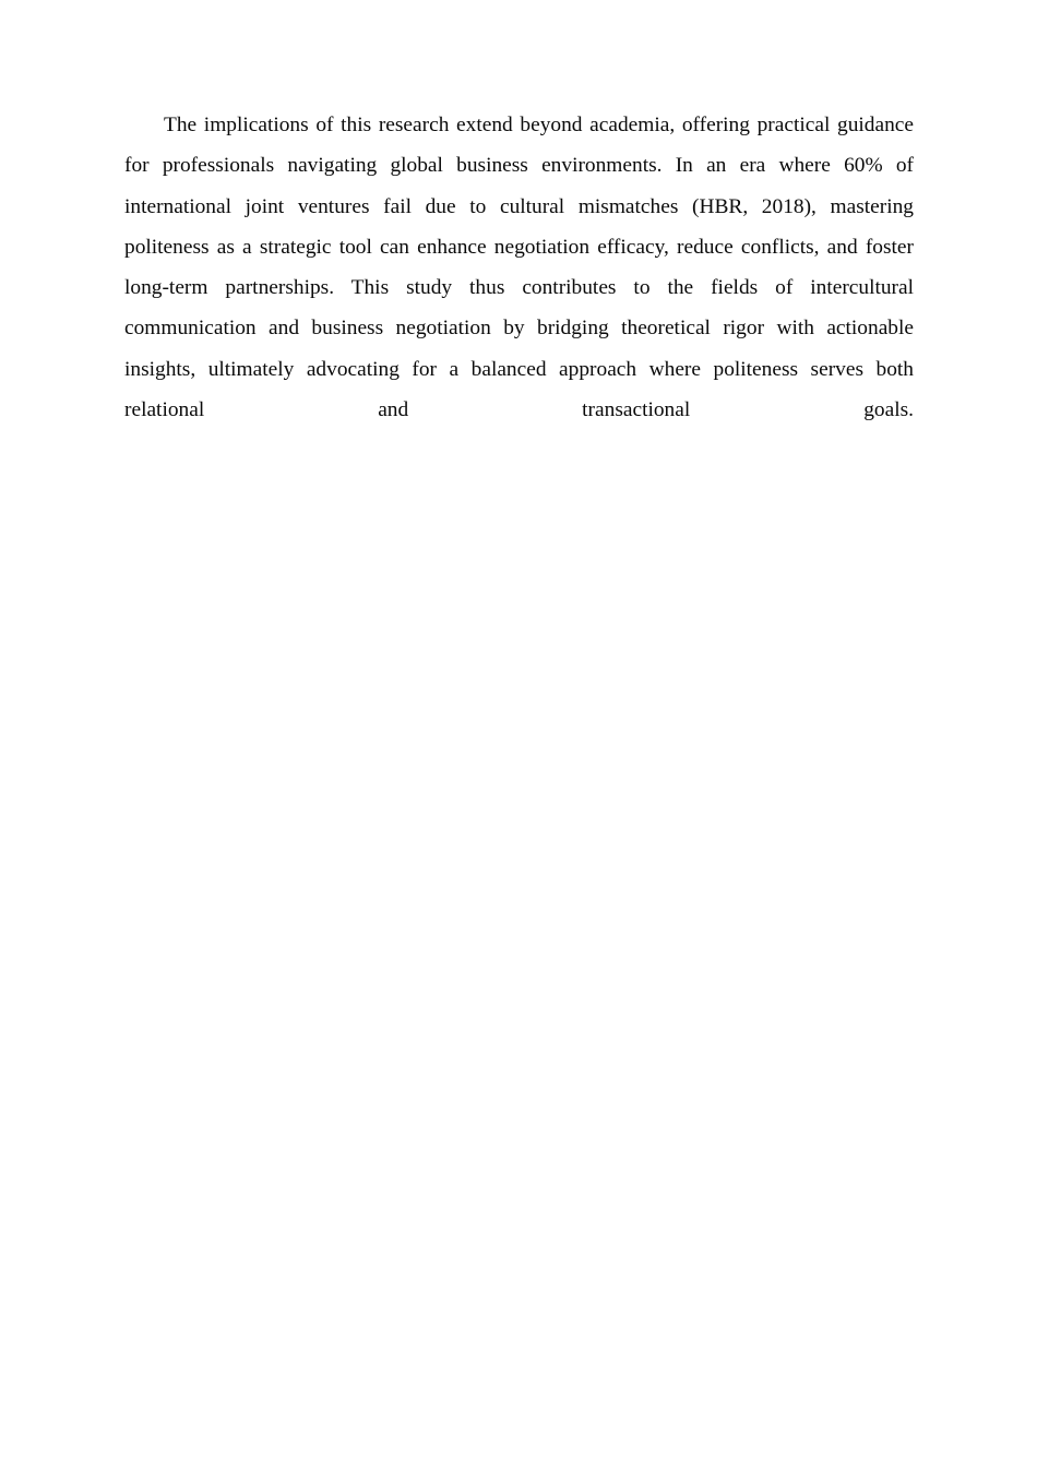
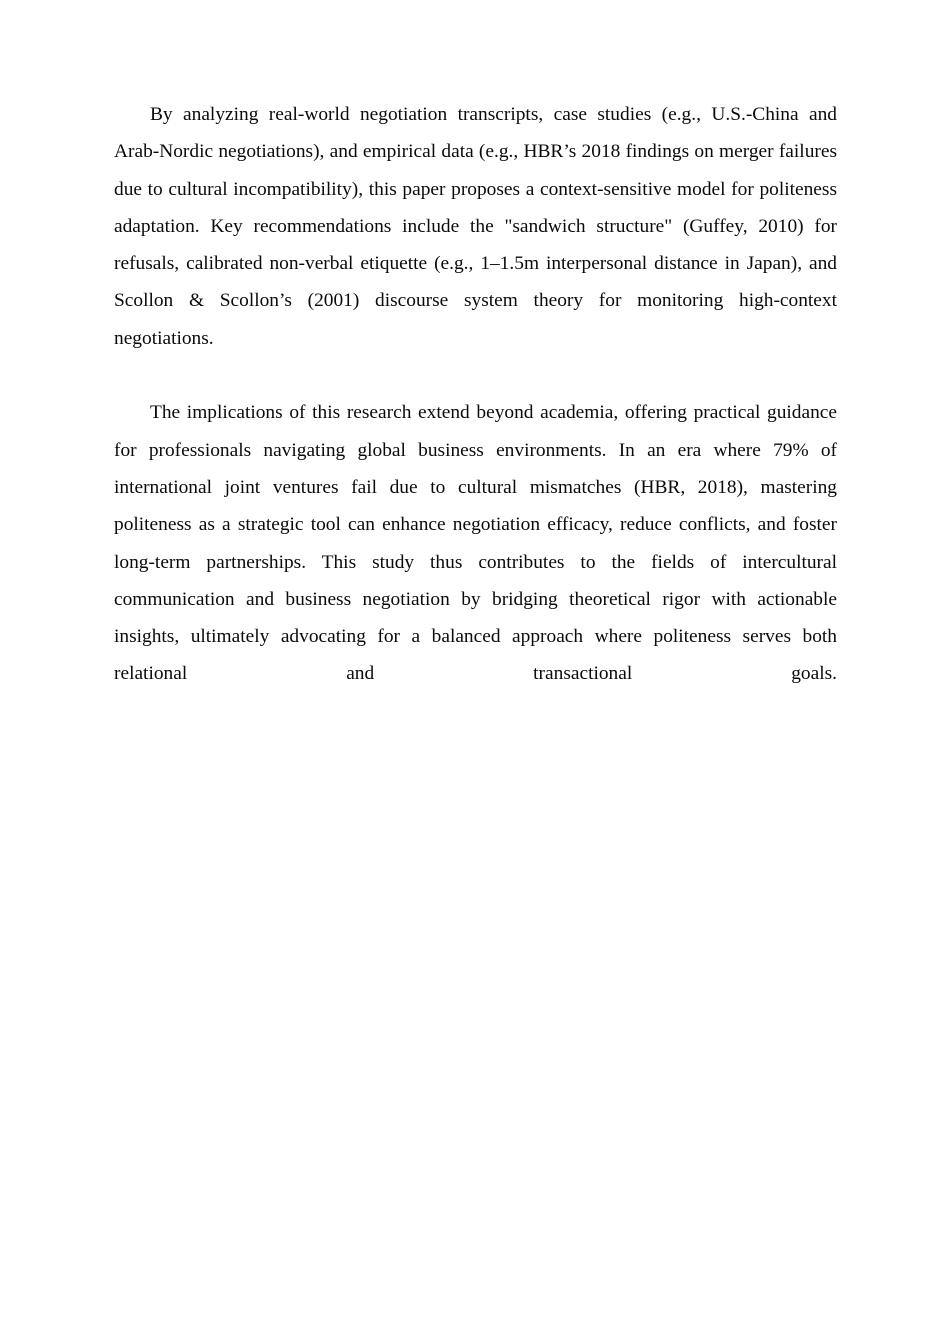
+ By analyzing real-world negotiation transcripts, case studies (e.g., U.S.-China and Arab-Nordic negotiations), and empirical data (e.g., HBR’s 2018 findings on merger failures due to cultural incompatibility), this paper proposes a context-sensitive model for politeness adaptation. Key recommendations include the "sandwich structure" (Guffey, 2010) for refusals, calibrated non-verbal etiquette (e.g., 1–1.5m interpersonal distance in Japan), and Scollon & Scollon’s (2001) discourse system theory for monitoring high-context negotiations.
- The implications of this research extend beyond academia, offering practical guidance for professionals navigating global business environments. In an era where 60% of international joint ventures fail due to cultural mismatches (HBR, 2018), mastering politeness as a strategic tool can enhance negotiation efficacy, reduce conflicts, and foster long-term partnerships. This study thus contributes to the fields of intercultural communication and business negotiation by bridging theoretical rigor with actionable insights, ultimately advocating for a balanced approach where politeness serves both relational and transactional goals.
+ The implications of this research extend beyond academia, offering practical guidance for professionals navigating global business environments. In an era where 79% of international joint ventures fail due to cultural mismatches (HBR, 2018), mastering politeness as a strategic tool can enhance negotiation efficacy, reduce conflicts, and foster long-term partnerships. This study thus contributes to the fields of intercultural communication and business negotiation by bridging theoretical rigor with actionable insights, ultimately advocating for a balanced approach where politeness serves both relational and transactional goals.
